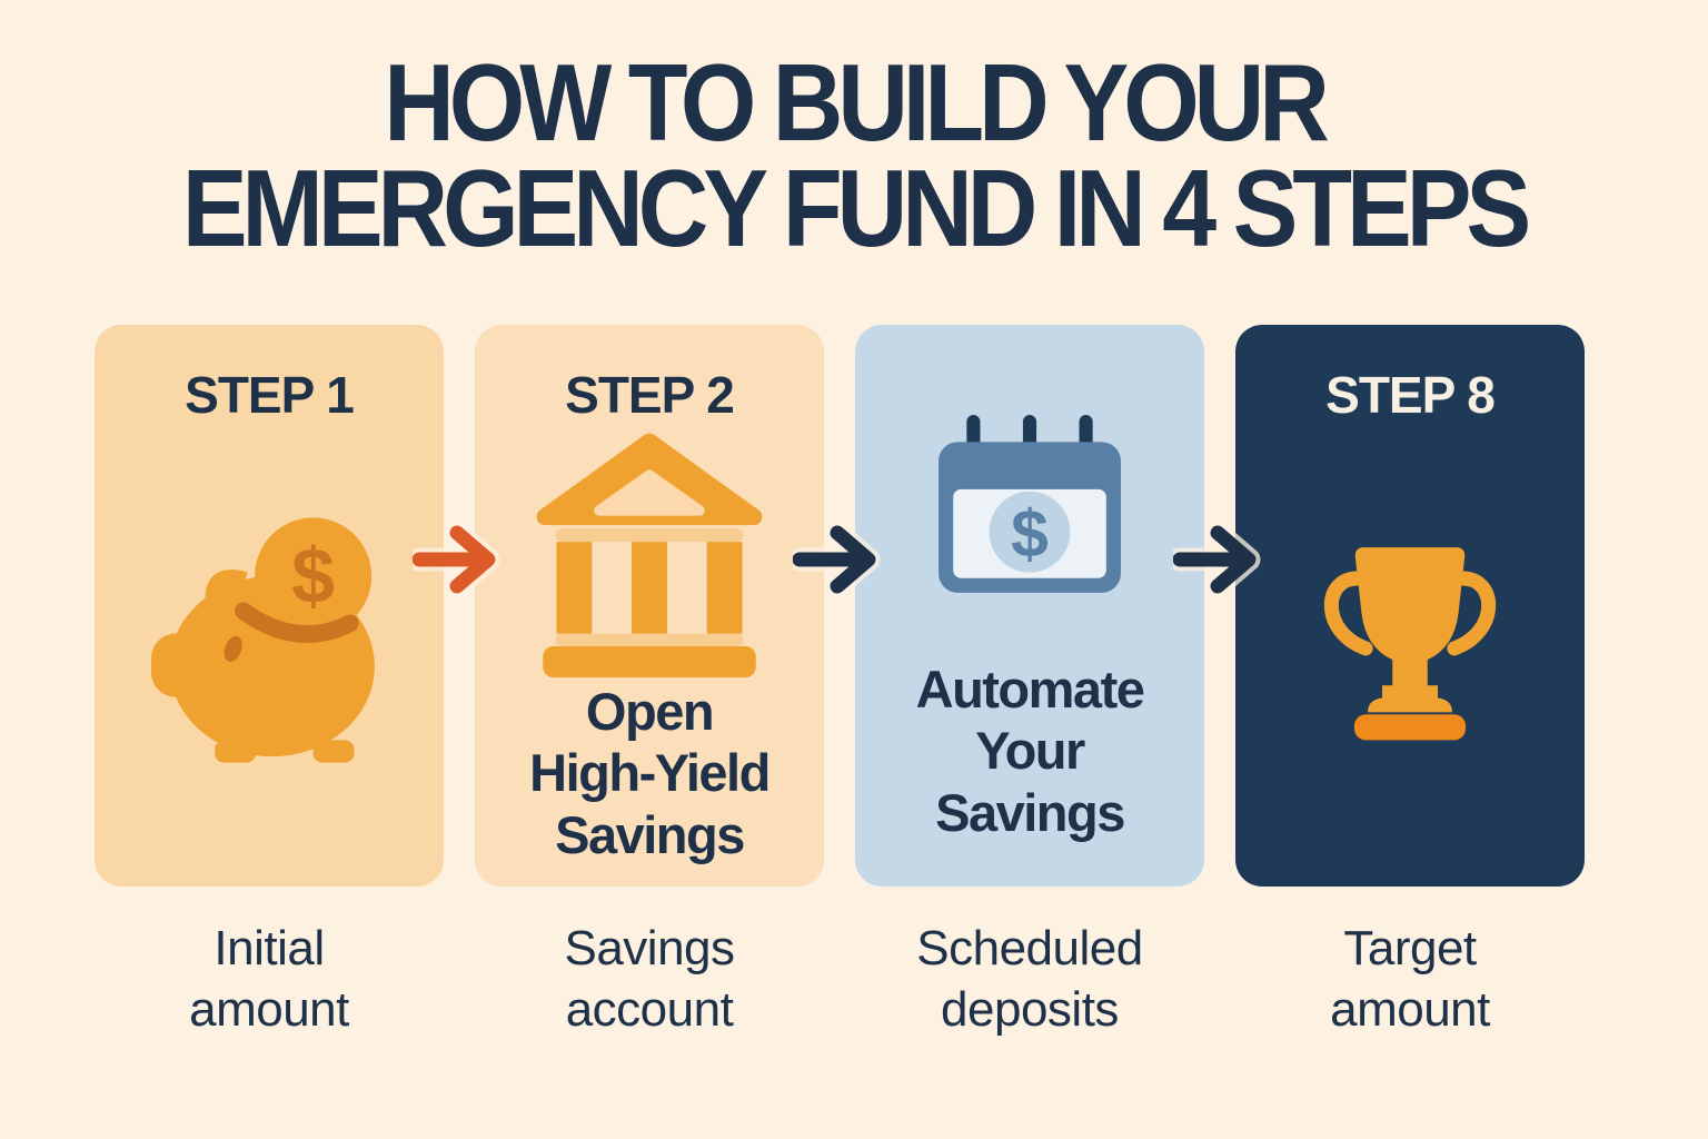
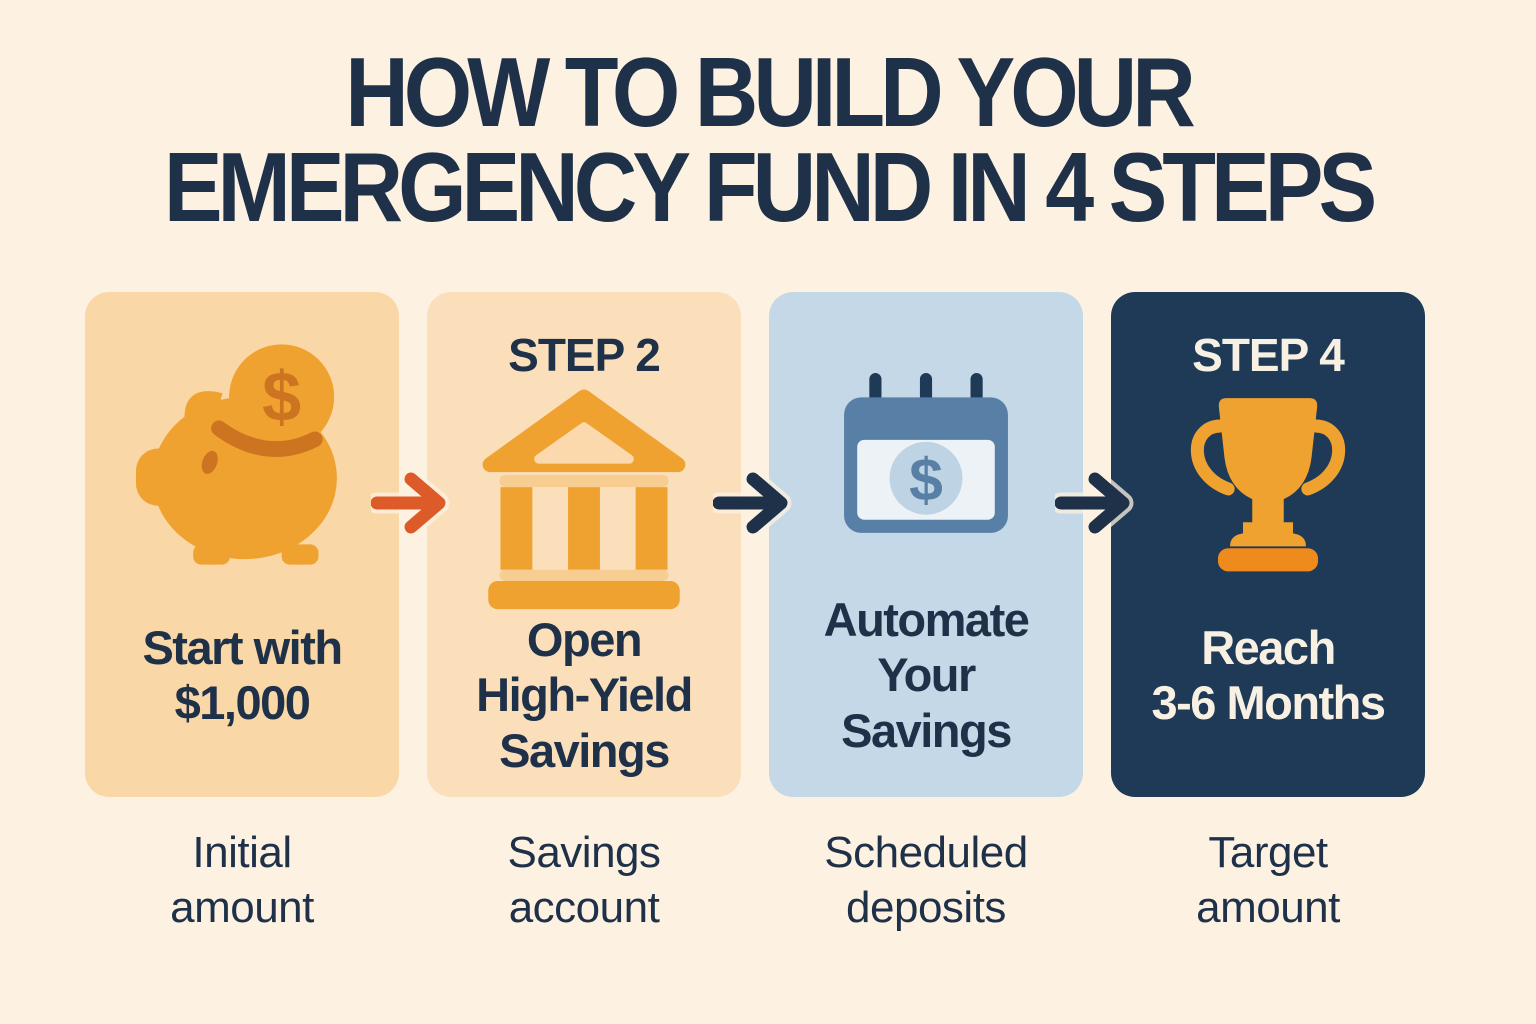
  HOW TO BUILD YOUR
  EMERGENCY FUND IN 4 STEPS
- STEP 1
  $
+ Start with
+ $1,000
  STEP 2
  Open
  High-Yield
  Savings
  $
  Automate
  Your
  Savings
- STEP 8
+ STEP 4
+ Reach
+ 3-6 Months
  Initial
  amount
  Savings
  account
  Scheduled
  deposits
  Target
  amount
